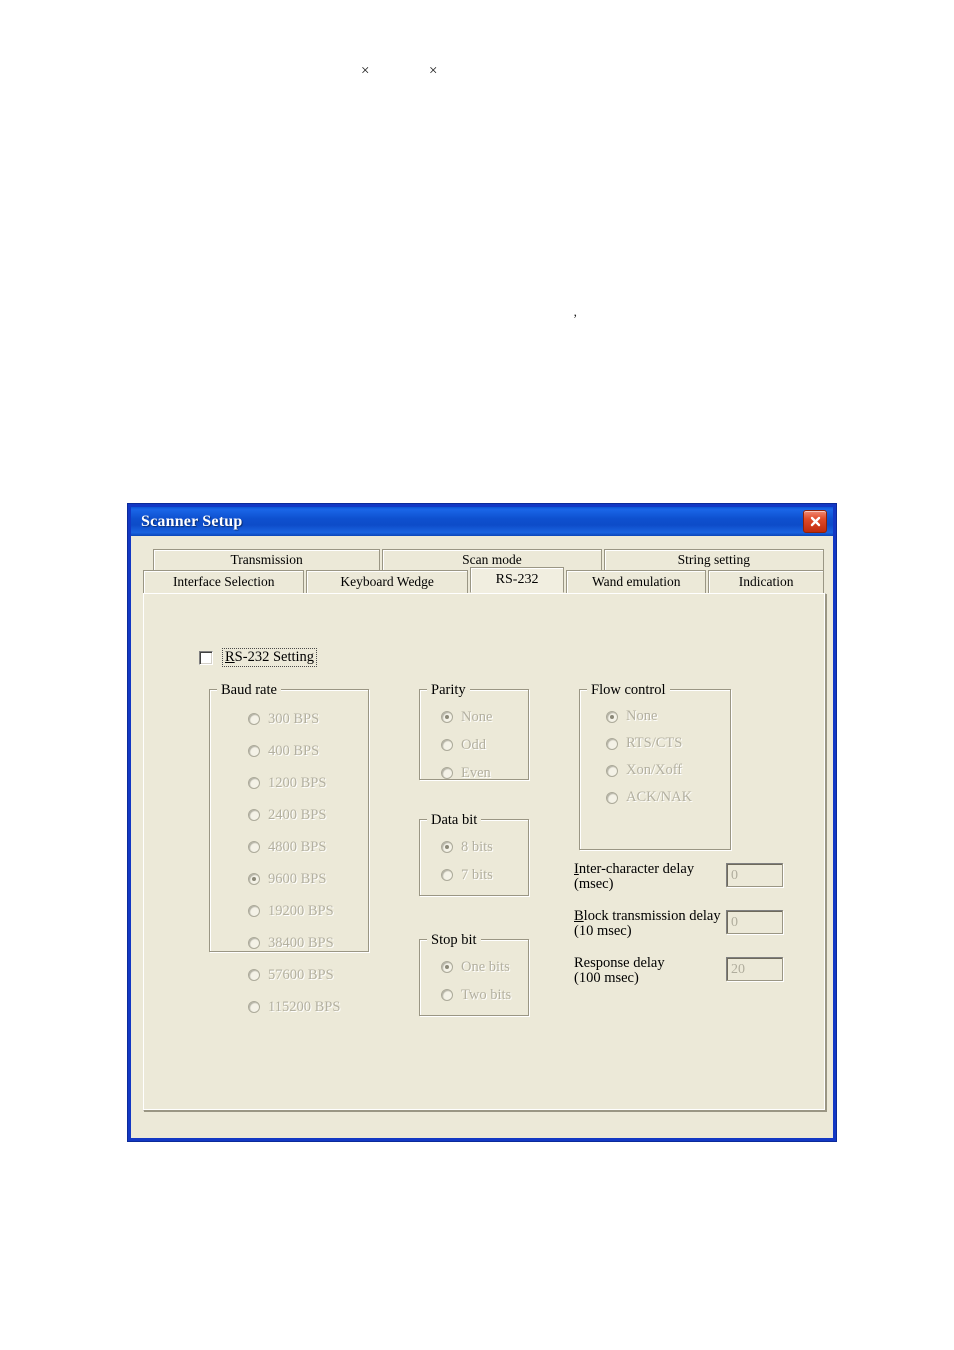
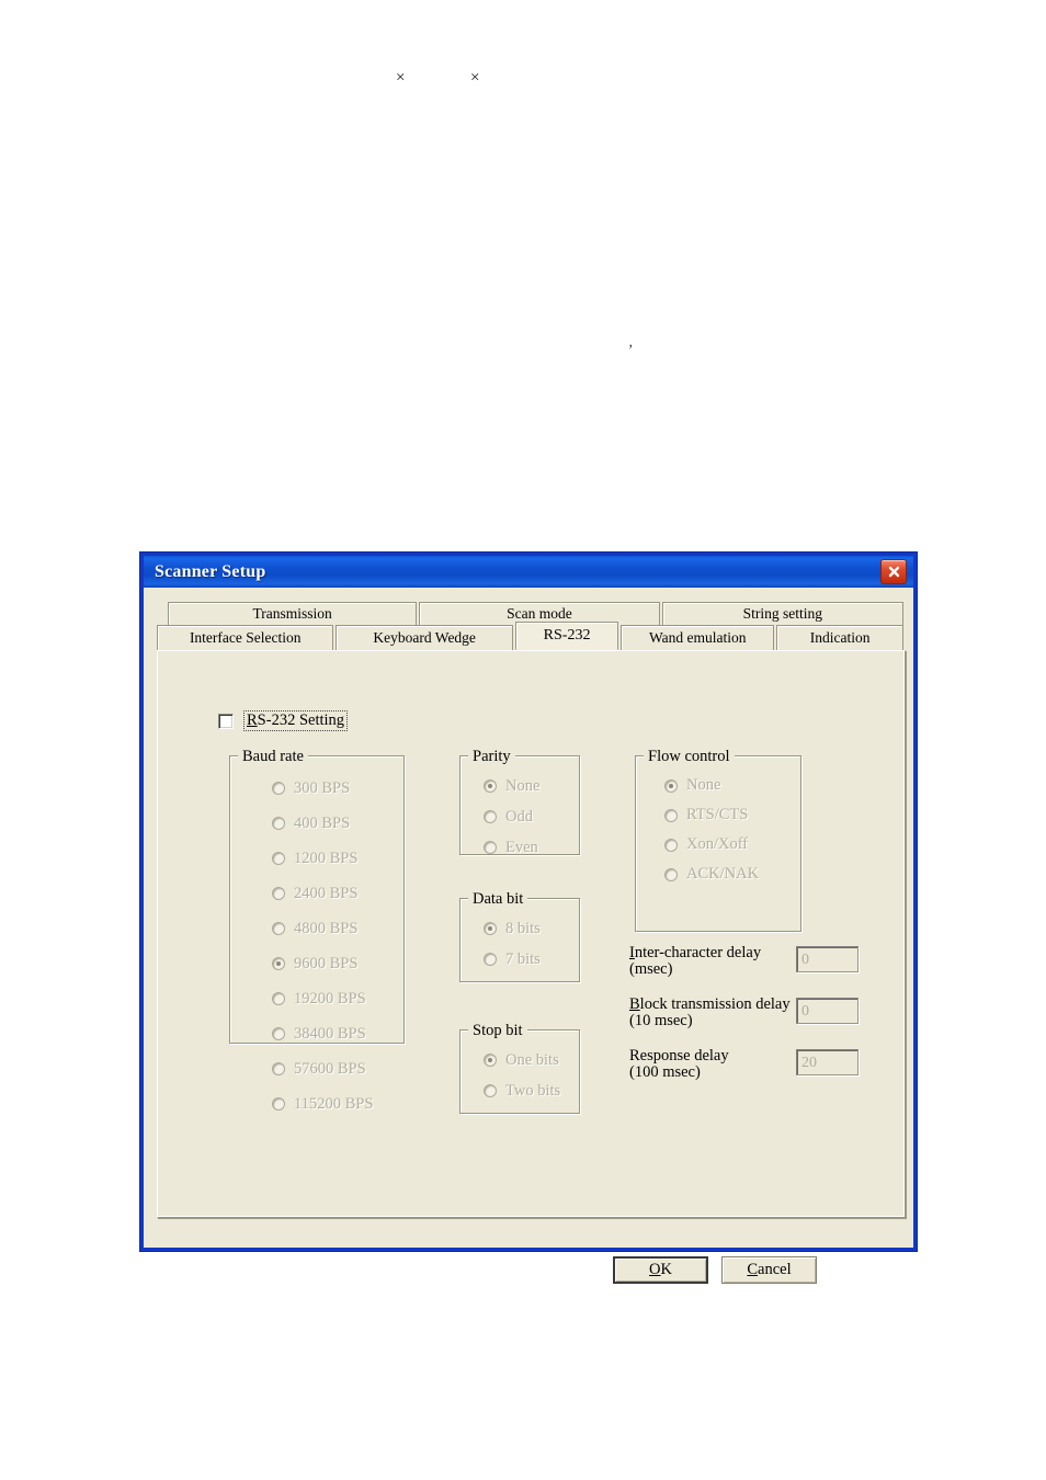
  ×
  ×
  ’
  Scanner Setup
  Transmission
  Scan mode
  String setting
  Interface Selection
  Keyboard Wedge
  RS-232
  Wand emulation
  Indication
  RS-232 Setting
  Baud rate
  300 BPS
  400 BPS
  1200 BPS
  2400 BPS
  4800 BPS
  9600 BPS
  19200 BPS
  38400 BPS
  57600 BPS
  115200 BPS
  Parity
  None
  Odd
  Even
  Data bit
  8 bits
  7 bits
  Stop bit
  One bits
  Two bits
  Flow control
  None
  RTS/CTS
  Xon/Xoff
  ACK/NAK
  Inter-character delay
  (msec)
  0
  Block transmission delay
  (10 msec)
  0
  Response delay
  (100 msec)
  20
+ O
+ K
+ C
+ ancel
